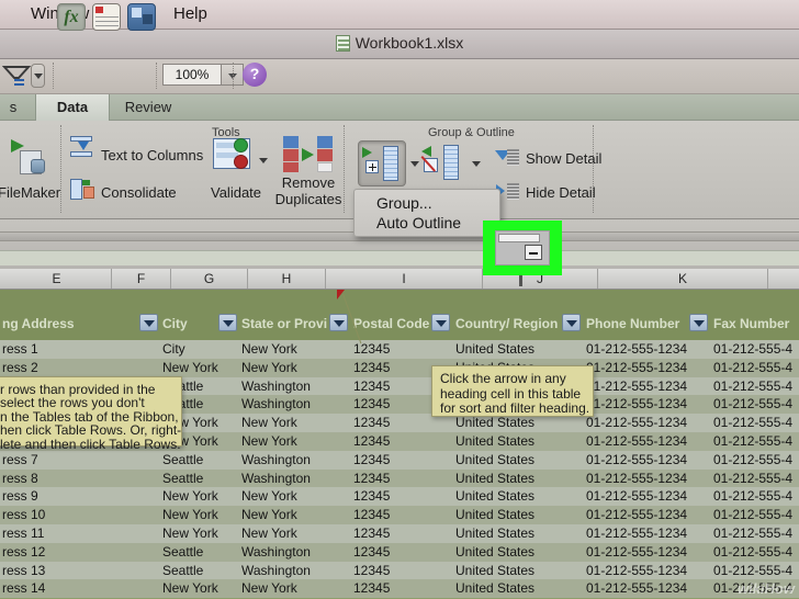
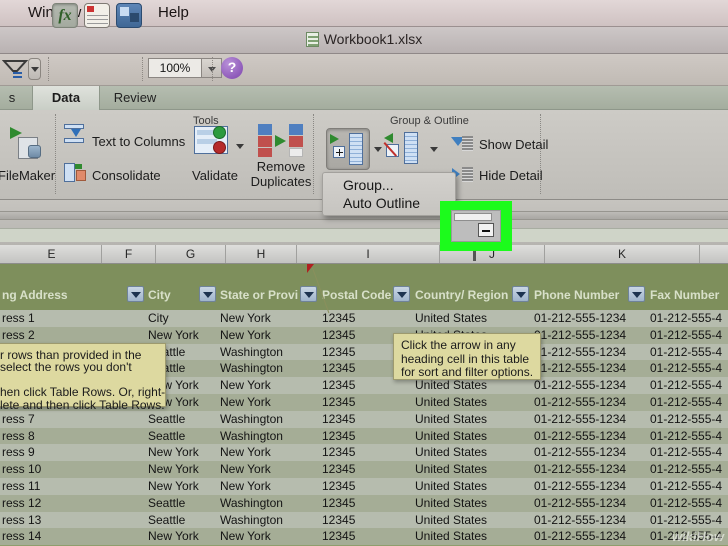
  Help
  Workbook1.xlsx
  fx
  100%
  ?
  s
  Data
  Review
  Tools
  Group & Outline
  FileMaker
  Text to Columns
  Consolidate
  Validate
  Remove
  Duplicates
  Show Detail
  Hide Detail
  Group...
  Auto Outline
  E
  F
  G
  H
  I
  J
  K
  ng Address
  City
  State or Provi
  Postal Code
  Country/ Region
  Phone Number
  Fax Number
  ress 1
  City
  New York
  12345
  United States
  01-212-555-1234
  01-212-555-4
  ress 2
  New York
  New York
  12345
  1-212-555-1234
  01-212-555-4
  attle
  Washington
  12345
  1-212-555-1234
  01-212-555-4
  attle
  Washington
  12345
  1-212-555-1234
  01-212-555-4
  w York
  New York
  12345
  United States
  01-212-555-1234
  01-212-555-4
  w York
  New York
  12345
  United States
  01-212-555-1234
  01-212-555-4
  ress 7
  Seattle
  Washington
  12345
  United States
  01-212-555-1234
  01-212-555-4
  ress 8
  Seattle
  Washington
  12345
  United States
  01-212-555-1234
  01-212-555-4
  ress 9
  New York
  New York
  12345
  United States
  01-212-555-1234
  01-212-555-4
  ress 10
  New York
  New York
  12345
  United States
  01-212-555-1234
  01-212-555-4
  ress 11
  New York
  New York
  12345
  United States
  01-212-555-1234
  01-212-555-4
  ress 12
  Seattle
  Washington
  12345
  United States
  01-212-555-1234
  01-212-555-4
  ress 13
  Seattle
  Washington
  12345
  United States
  01-212-555-1234
  01-212-555-4
  ress 14
  New York
  New York
  12345
  United States
  01-212-555-1234
  01-212-555-4
  wikiHow
  r rows than provided in the
  select the rows you don't
- n the Tables tab of the Ribbon,
  hen click Table Rows. Or, right-
  lete and then click Table Rows.
  Click the arrow in any
  heading cell in this table
- for sort and filter heading.
+ for sort and filter options.
